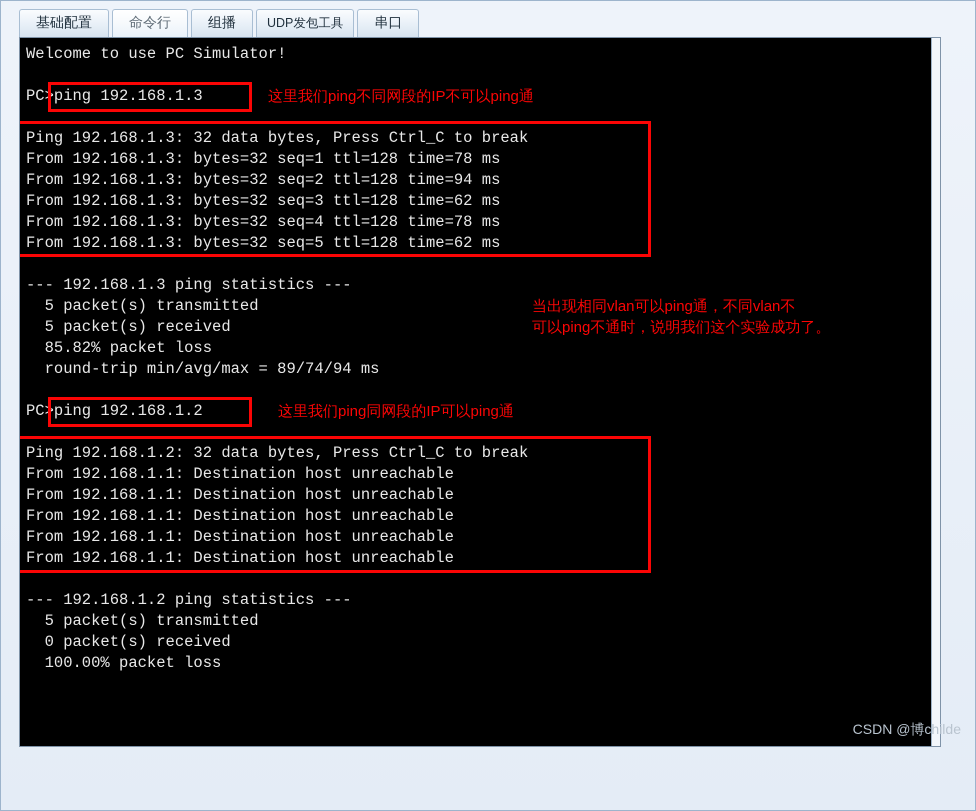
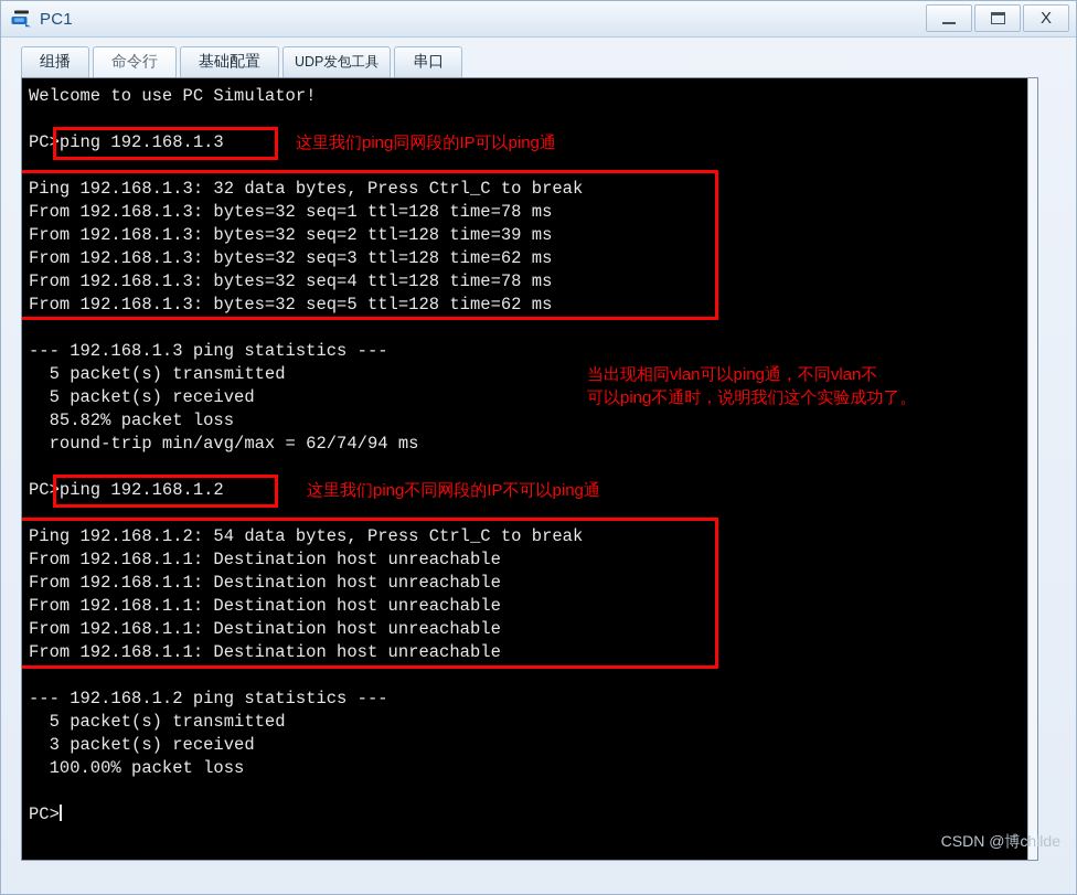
+ PC1
+ X
- 基础配置
+ 组播
  命令行
- 组播
+ 基础配置
  UDP发包工具
  串口
  Welcome to use PC Simulator!
  PC>ping 192.168.1.3
  Ping 192.168.1.3: 32 data bytes, Press Ctrl_C to break
  From 192.168.1.3: bytes=32 seq=1 ttl=128 time=78 ms
- From 192.168.1.3: bytes=32 seq=2 ttl=128 time=94 ms
+ From 192.168.1.3: bytes=32 seq=2 ttl=128 time=39 ms
  From 192.168.1.3: bytes=32 seq=3 ttl=128 time=62 ms
  From 192.168.1.3: bytes=32 seq=4 ttl=128 time=78 ms
  From 192.168.1.3: bytes=32 seq=5 ttl=128 time=62 ms
  --- 192.168.1.3 ping statistics ---
  5 packet(s) transmitted
  5 packet(s) received
  85.82% packet loss
- round-trip min/avg/max = 89/74/94 ms
+ round-trip min/avg/max = 62/74/94 ms
  PC>ping 192.168.1.2
- Ping 192.168.1.2: 32 data bytes, Press Ctrl_C to break
+ Ping 192.168.1.2: 54 data bytes, Press Ctrl_C to break
  From 192.168.1.1: Destination host unreachable
  From 192.168.1.1: Destination host unreachable
  From 192.168.1.1: Destination host unreachable
  From 192.168.1.1: Destination host unreachable
  From 192.168.1.1: Destination host unreachable
  --- 192.168.1.2 ping statistics ---
  5 packet(s) transmitted
- 0 packet(s) received
+ 3 packet(s) received
  100.00% packet loss
+ PC>
- 这里我们ping不同网段的IP不可以ping通
+ 这里我们ping同网段的IP可以ping通
  当出现相同vlan可以ping通，不同vlan不
  可以ping不通时，说明我们这个实验成功了。
- 这里我们ping同网段的IP可以ping通
+ 这里我们ping不同网段的IP不可以ping通
  CSDN @博childe
